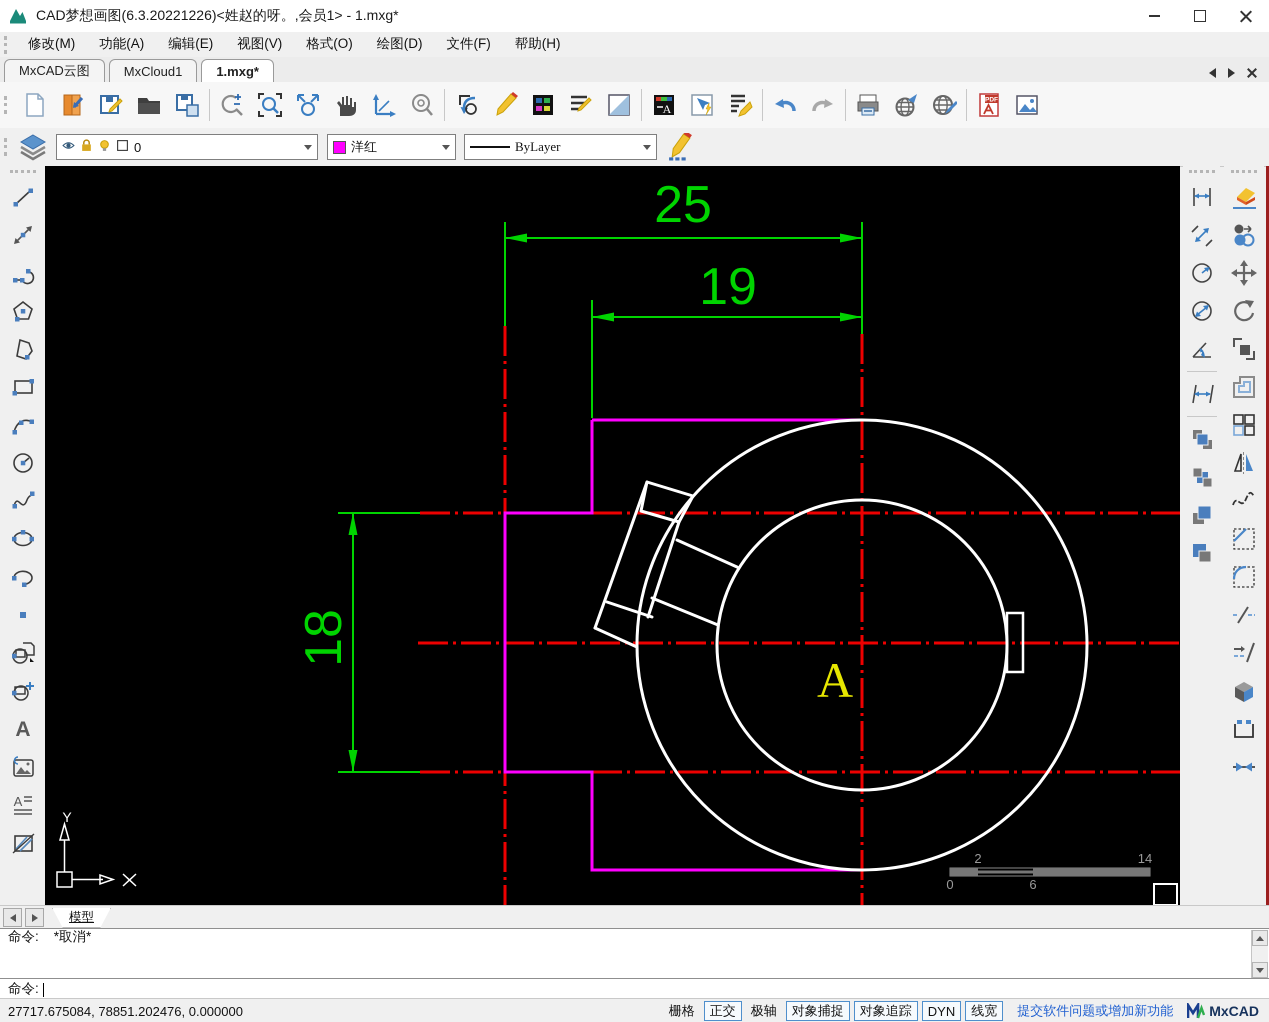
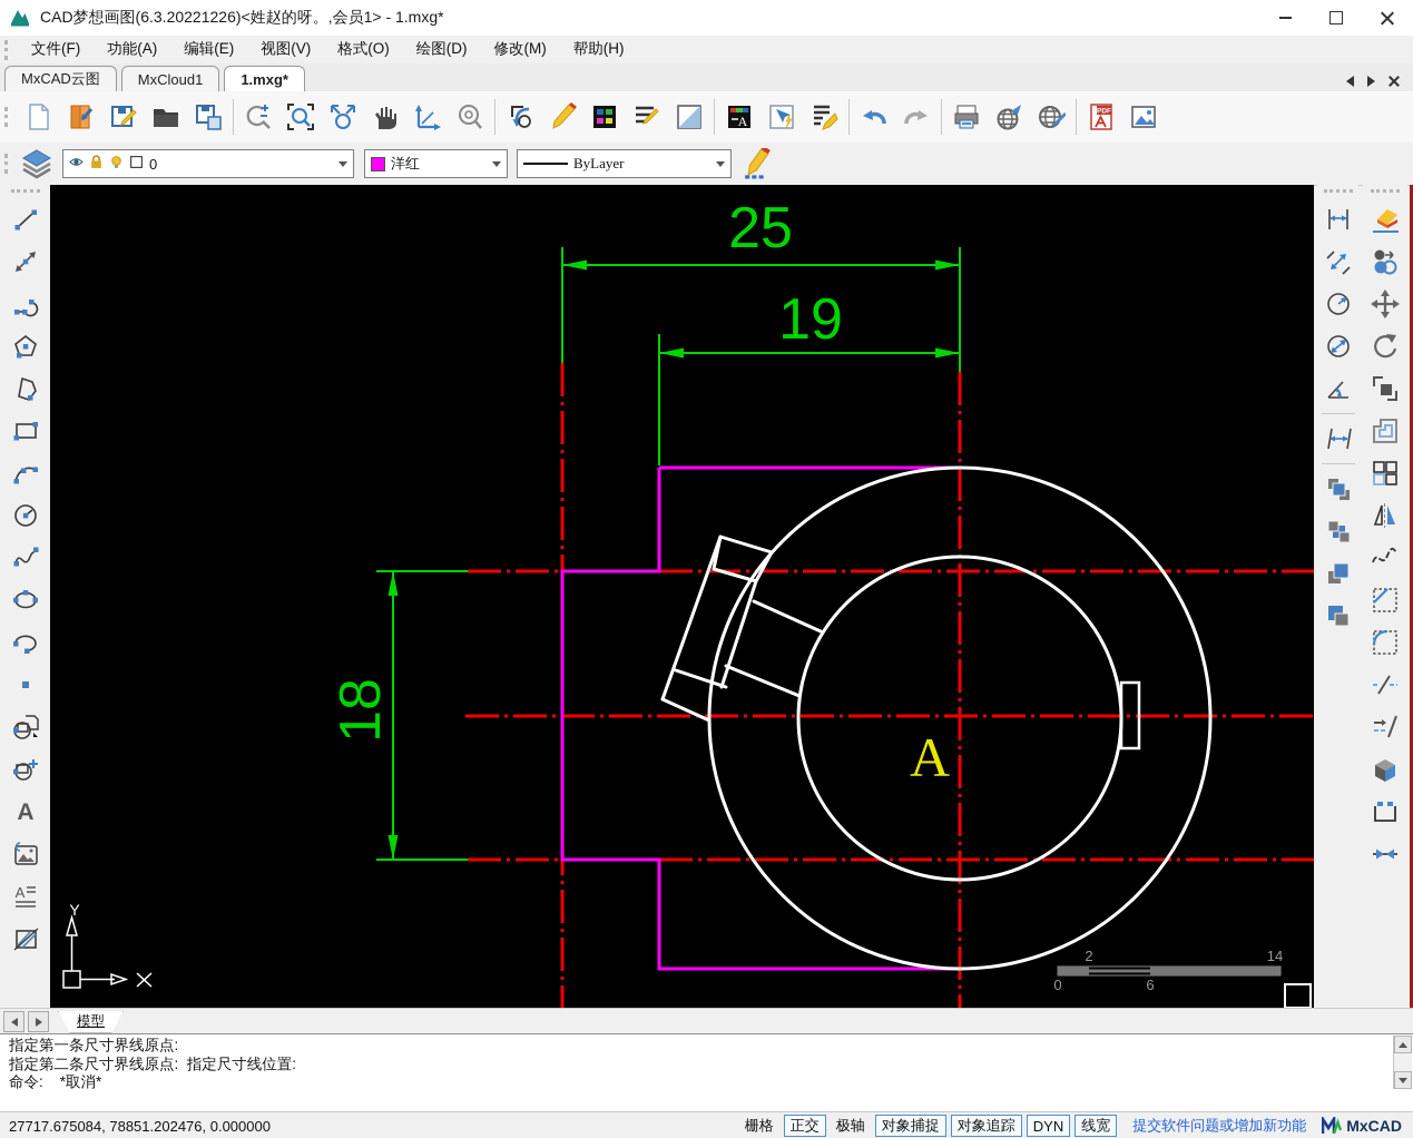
  CAD梦想画图(6.3.20221226)<姓赵的呀。,会员1> - 1.mxg*
- 修改(M)
+ 文件(F)
  功能(A)
  编辑(E)
  视图(V)
  格式(O)
  绘图(D)
- 文件(F)
+ 修改(M)
  帮助(H)
  MxCAD云图
  MxCloud1
  1.mxg*
  A
  0
  洋红
  ByLayer
  A
  A
  25
  19
  A
  2
  14
  0
  6
  Y
  模型
+ 指定第一条尺寸界线原点:
+ 指定第二条尺寸界线原点: 指定尺寸线位置:
  命令: *取消*
- 命令:
  27717.675084, 78851.202476, 0.000000
  栅格
  正交
  极轴
  对象捕捉
  对象追踪
  DYN
  线宽
  提交软件问题或增加新功能
  MxCAD
